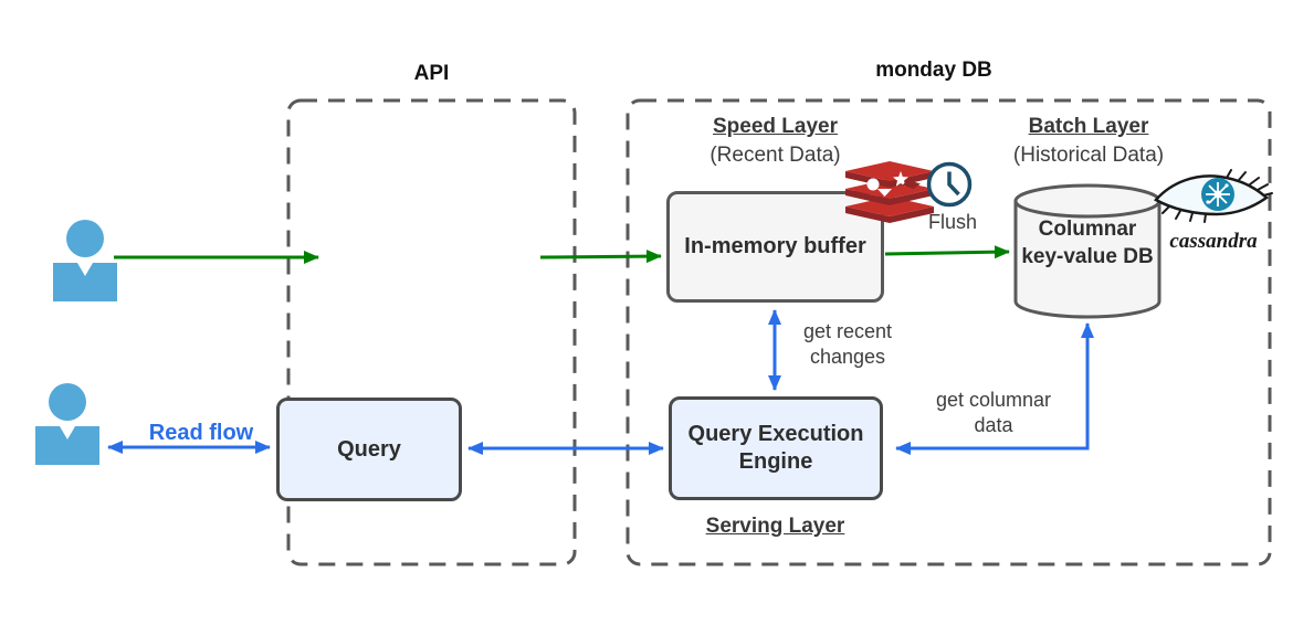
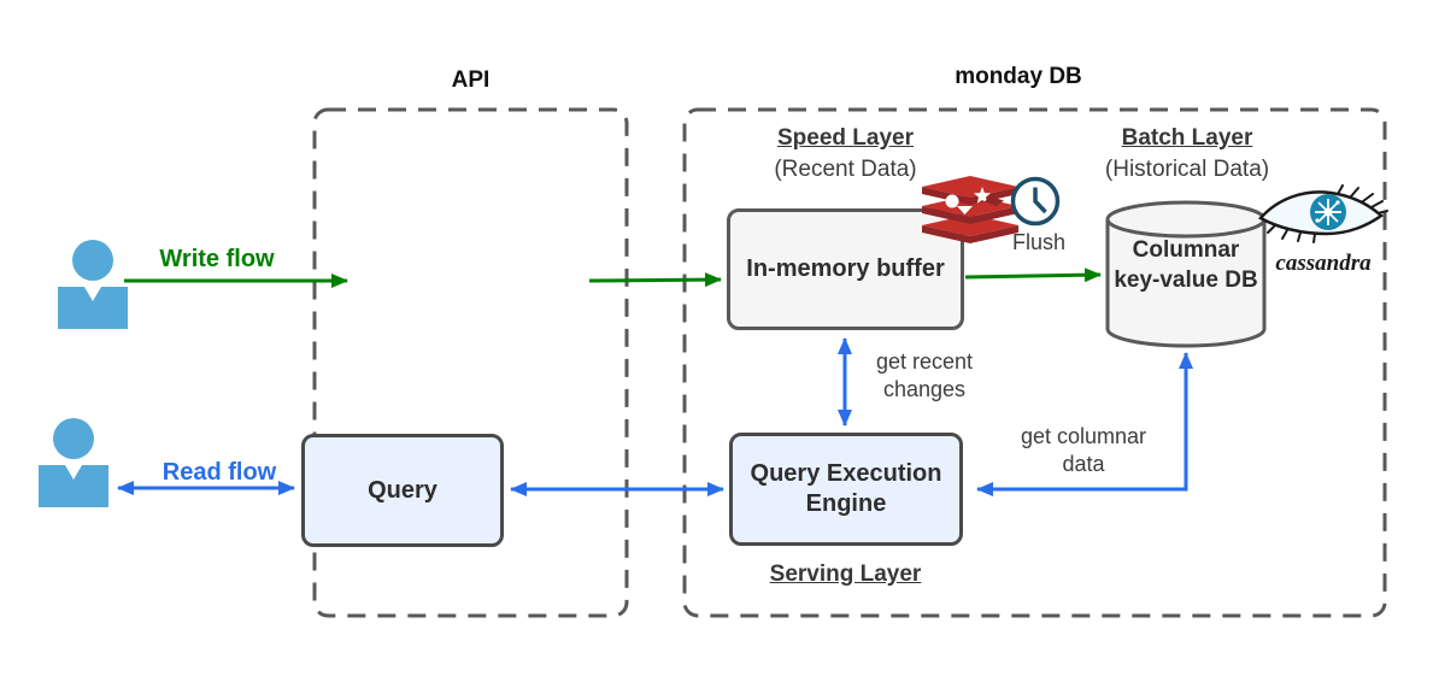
  API
  monday DB
  Speed Layer
  (Recent Data)
  Batch Layer
  (Historical Data)
  Serving Layer
  Query
  In-memory buffer
  Query Execution Engine
  Columnar key-value DB
+ Write flow
  Read flow
  Flush
  get recent changes
  get columnar data
  cassandra
